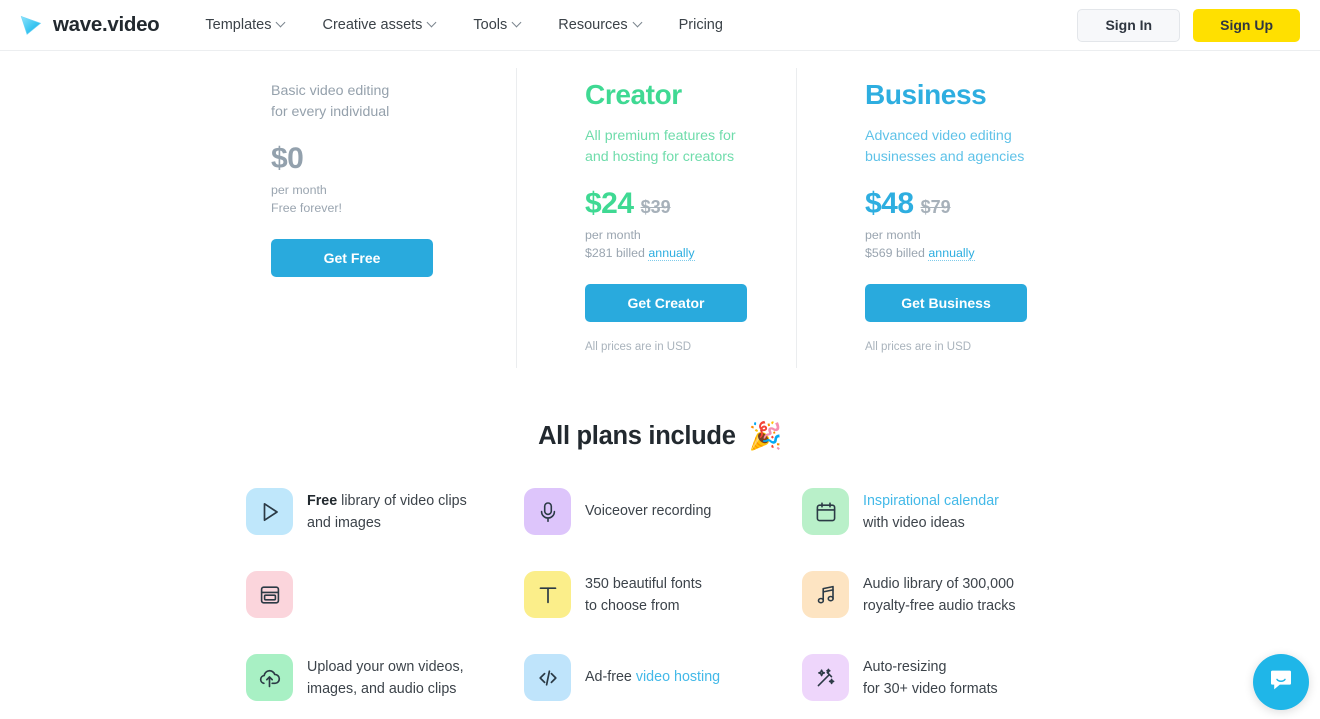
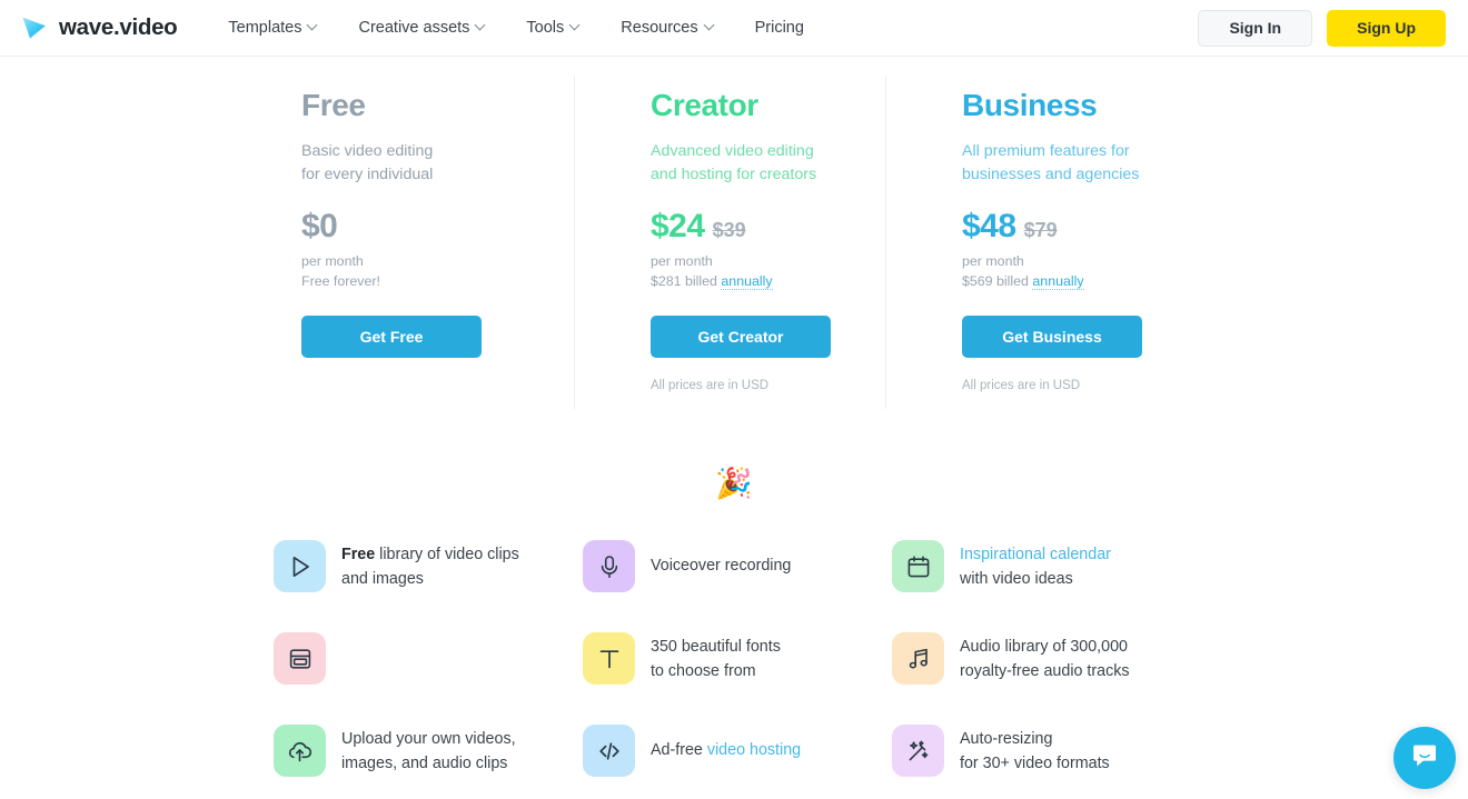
  wave.video
  Templates
  Creative assets
  Tools
  Resources
  Pricing
  Sign In
  Sign Up
+ Free
  Basic video editing
  for every individual
  $0
  per month
  Free forever!
  Get Free
  Creator
- All premium features for
+ Advanced video editing
  and hosting for creators
  $24
  $39
  per month
  $281 billed annually
  Get Creator
  All prices are in USD
  Business
- Advanced video editing
+ All premium features for
  businesses and agencies
  $48
  $79
  per month
  $569 billed annually
  Get Business
  All prices are in USD
- All plans include
  🎉
  Free library of video clips
  and images
  Voiceover recording
  Inspirational calendar
  with video ideas
  350 beautiful fonts
  to choose from
  Audio library of 300,000
  royalty-free audio tracks
  Upload your own videos,
  images, and audio clips
  Ad-free video hosting
  Auto-resizing
  for 30+ video formats
